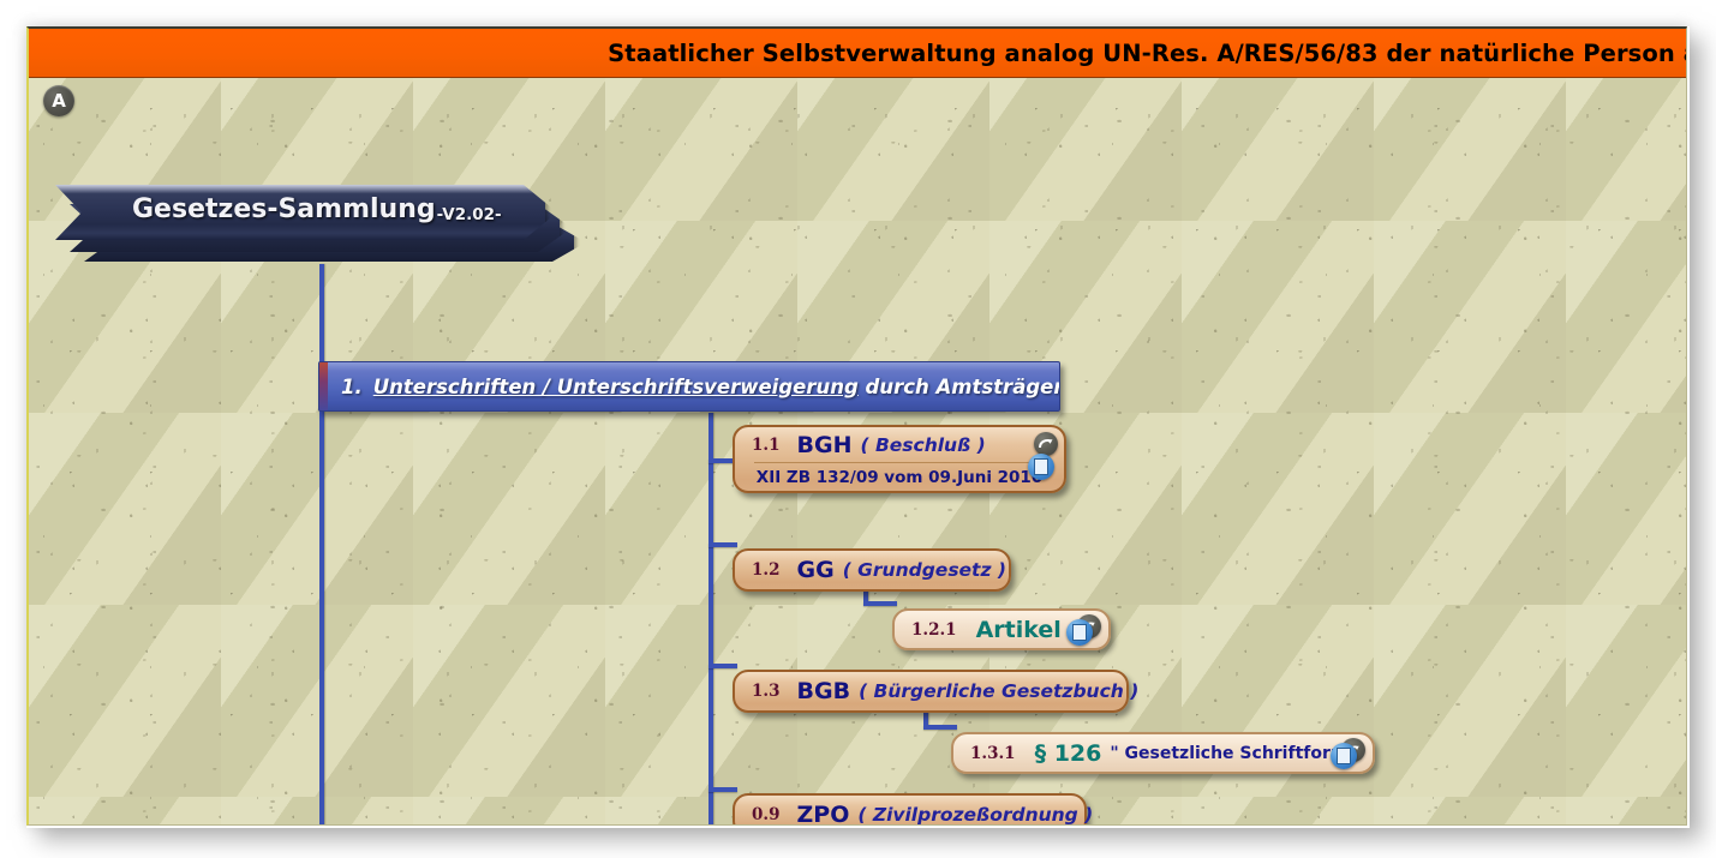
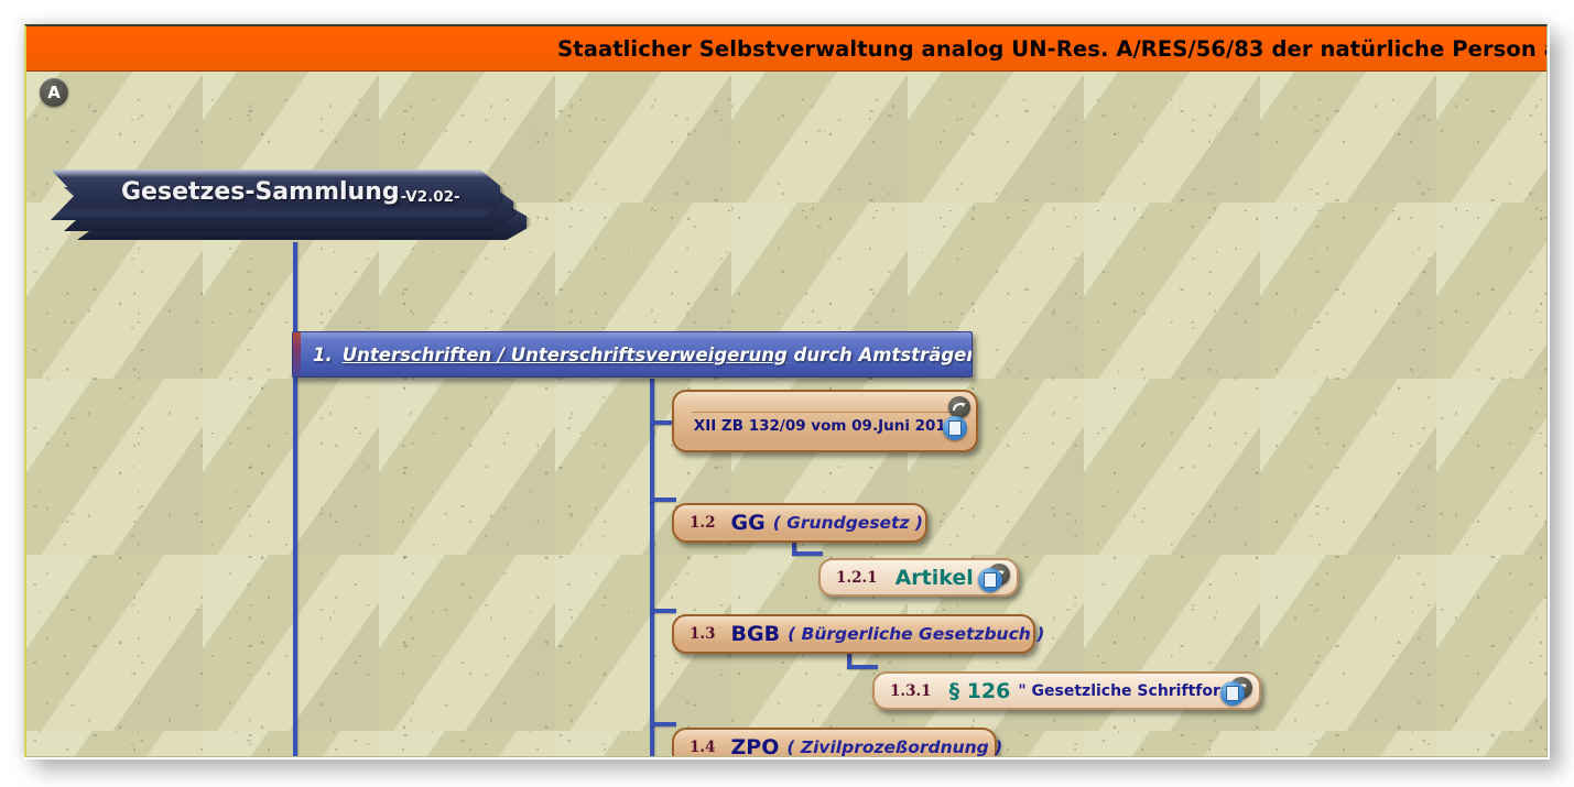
  Staatlicher Selbstverwaltung analog UN-Res. A/RES/56/83 der natürliche Person
  A
  Gesetzes-Sammlung-V2.02-
  1.
  Unterschriften / Unterschriftsverweigerung durch Amtsträger
- 1.1
- BGH
- ( Beschluß )
  XII ZB 132/09 vom 09.Juni 201
  1.2
  GG
  ( Grundgesetz )
  1.2.1
  Artikel
  1.3
  BGB
  ( Bürgerliche Gesetzbuch )
  1.3.1
  § 126
  " Gesetzliche Schriftfor
- 0.9
+ 1.4
  ZPO
  ( Zivilprozeßordnung )
